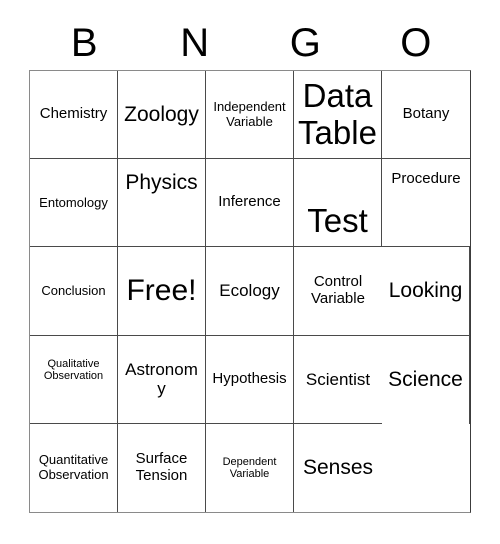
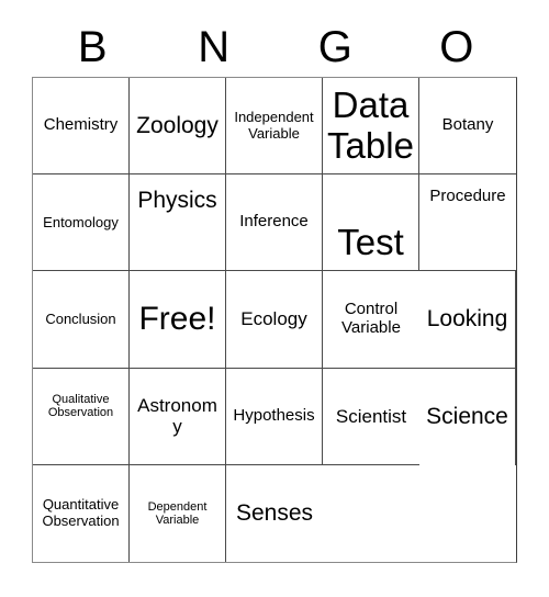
  B
  N
  G
  O
  Chemistry
  Zoology
  Independent Variable
  Data Table
  Botany
  Entomology
  Physics
  Inference
  Test
  Procedure
  Conclusion
  Free!
  Ecology
  Control Variable
  Looking
  Qualitative Observation
  Astronomy
  Hypothesis
  Scientist
  Science
  Quantitative Observation
- Surface Tension
  Dependent Variable
  Senses
